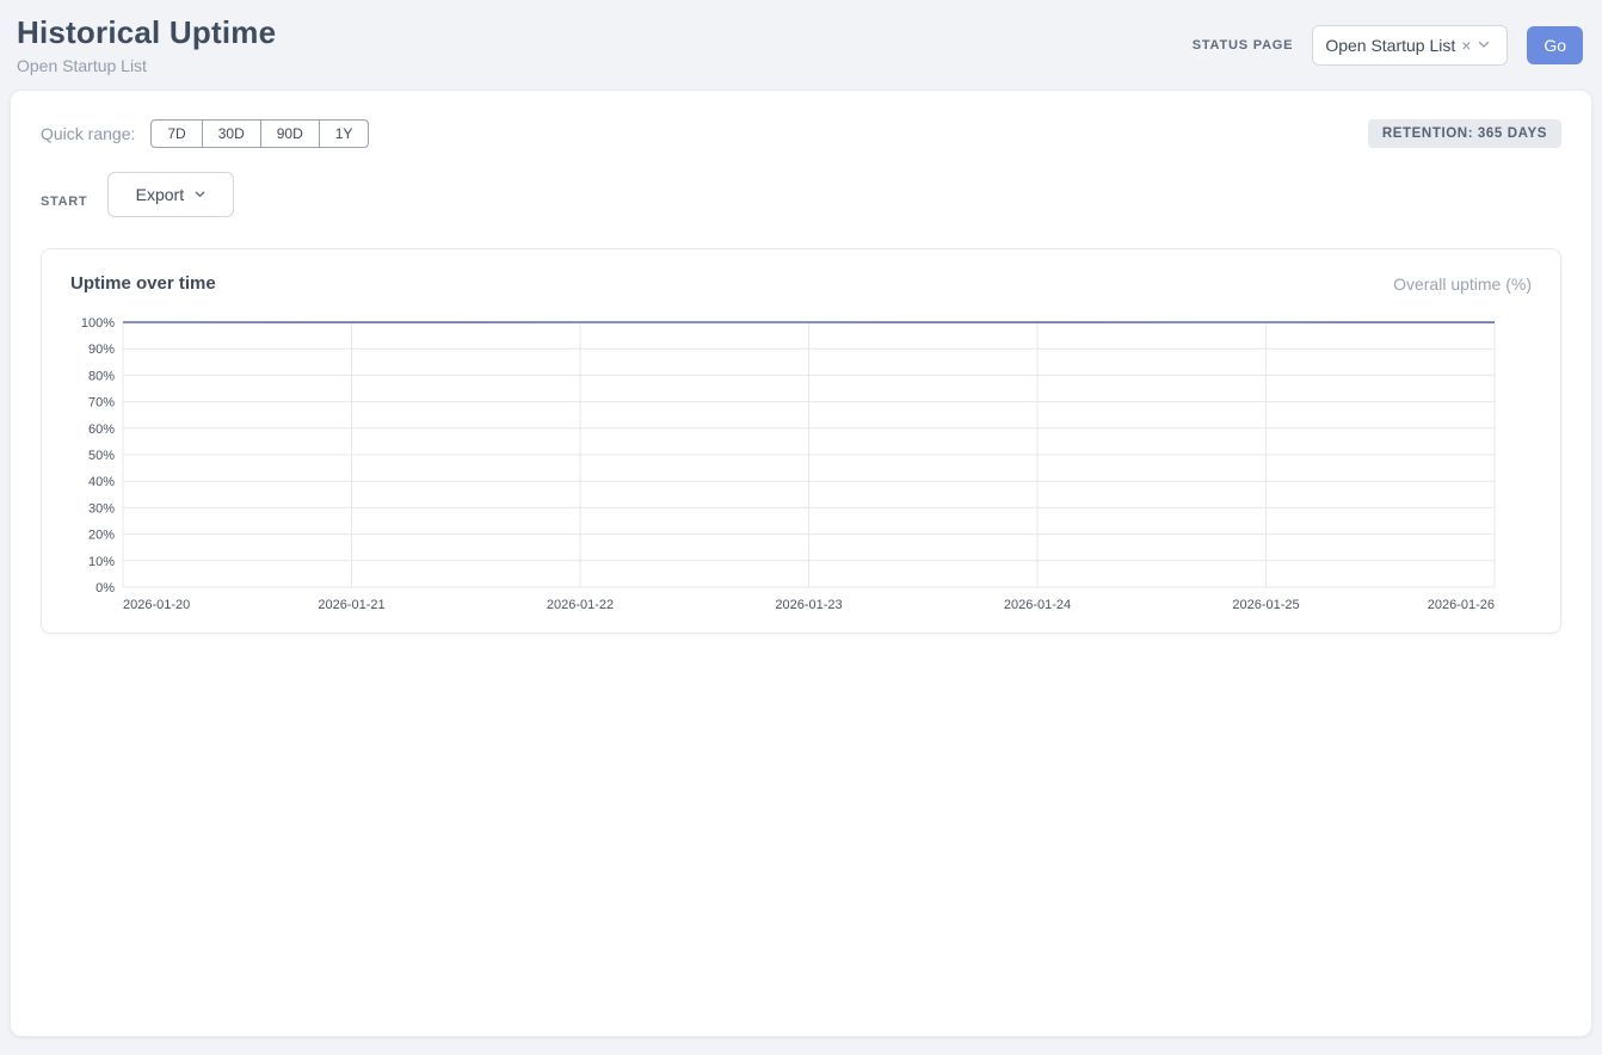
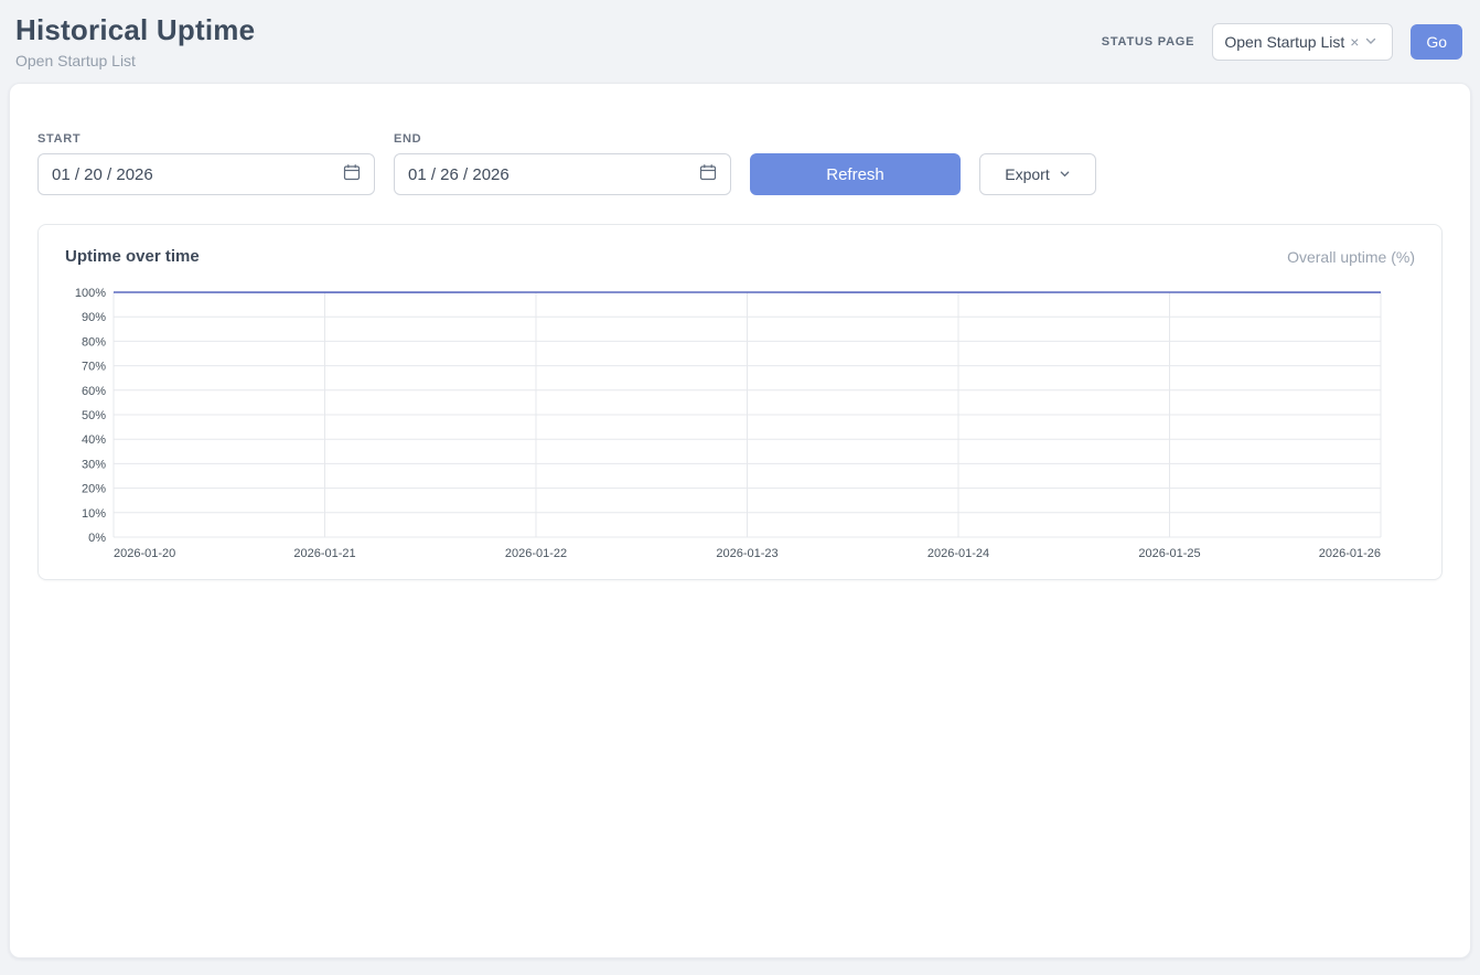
  Historical Uptime
  Open Startup List
  STATUS PAGE
  Open Startup List
  ×
  Go
- Quick range:
- 7D
- 30D
- 90D
- 1Y
- RETENTION: 365 DAYS
  START
+ 01 / 20 / 2026
+ END
+ 01 / 26 / 2026
+ Refresh
  Export
  Uptime over time
  Overall uptime (%)
  0%
  10%
  20%
  30%
  40%
  50%
  60%
  70%
  80%
  90%
  100%
  2026-01-20
  2026-01-21
  2026-01-22
  2026-01-23
  2026-01-24
  2026-01-25
  2026-01-26
